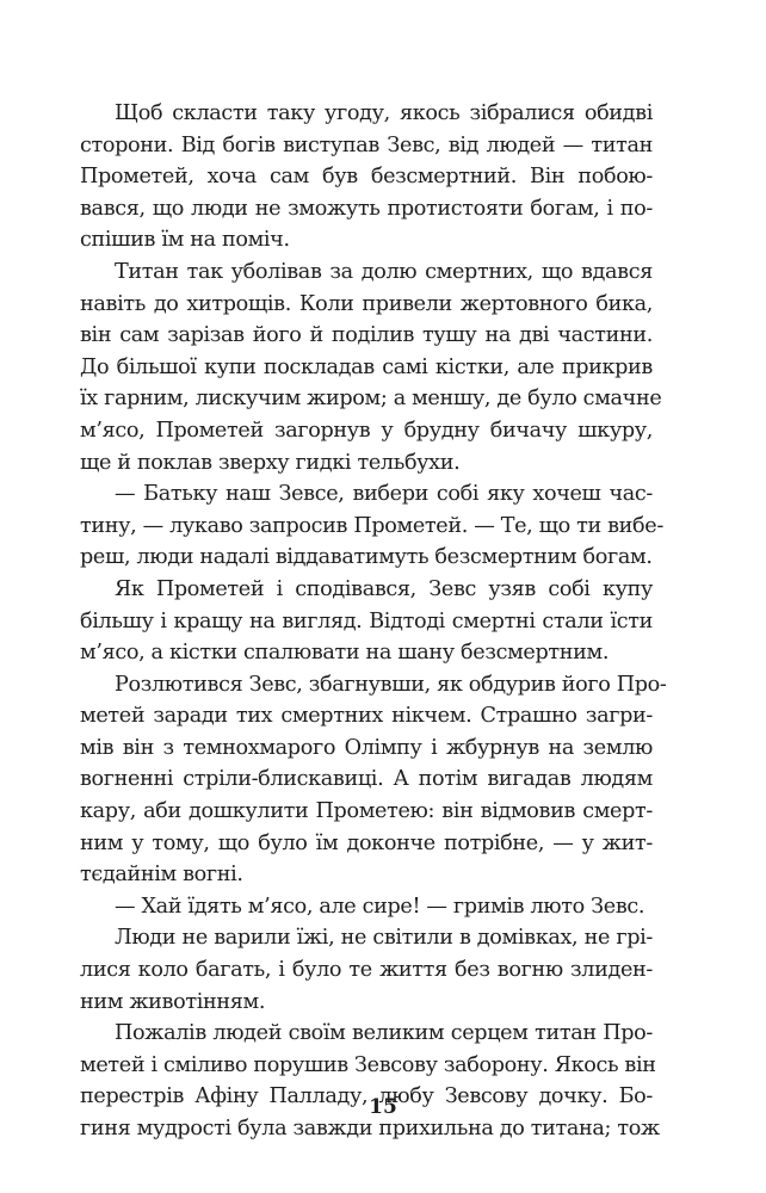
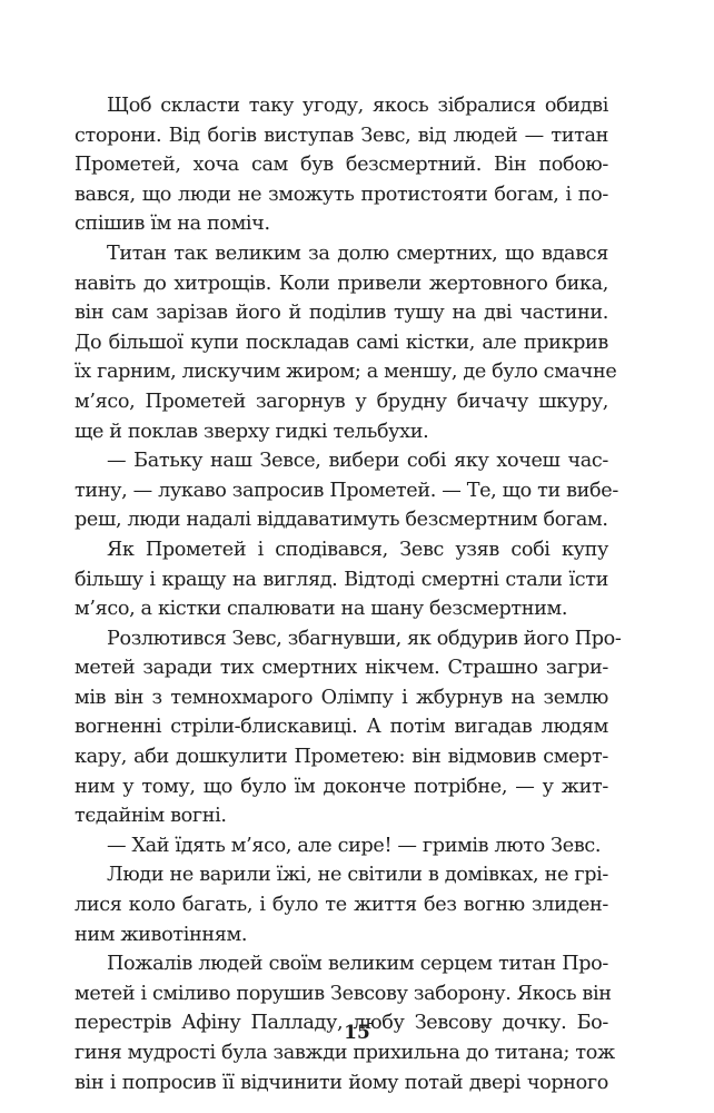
  Щоб скласти таку угоду, якось зібралися обидві
  сторони. Від богів виступав Зевс, від людей — титан
  Прометей, хоча сам був безсмертний. Він побою-
  вався, що люди не зможуть протистояти богам, і по-
  спішив їм на поміч.
- Титан так уболівав за долю смертних, що вдався
+ Титан так великим за долю смертних, що вдався
  навіть до хитрощів. Коли привели жертовного бика,
  він сам зарізав його й поділив тушу на дві частини.
  До більшої купи поскладав самі кістки, але прикрив
  їх гарним, лискучим жиром; а меншу, де було смачне
  м’ясо, Прометей загорнув у брудну бичачу шкуру,
  ще й поклав зверху гидкі тельбухи.
  — Батьку наш Зевсе, вибери собі яку хочеш час-
  тину, — лукаво запросив Прометей. — Те, що ти вибе-
  реш, люди надалі віддаватимуть безсмертним богам.
  Як Прометей і сподівався, Зевс узяв собі купу
  більшу і кращу на вигляд. Відтоді смертні стали їсти
  м’ясо, а кістки спалювати на шану безсмертним.
  Розлютився Зевс, збагнувши, як обдурив його Про-
  метей заради тих смертних нікчем. Страшно загри-
  мів він з темнохмарого Олімпу і жбурнув на землю
  вогненні стріли-блискавиці. А потім вигадав людям
  кару, аби дошкулити Прометею: він відмовив смерт-
  ним у тому, що було їм доконче потрібне, — у жит-
  тєдайнім вогні.
  — Хай їдять м’ясо, але сире! — гримів люто Зевс.
  Люди не варили їжі, не світили в домівках, не грі-
  лися коло багать, і було те життя без вогню злиден-
  ним животінням.
  Пожалів людей своїм великим серцем титан Про-
  метей і сміливо порушив Зевсову заборону. Якось він
  перестрів Афіну Палладу, любу Зевсову дочку. Бо-
  гиня мудрості була завжди прихильна до титана; тож
+ він і попросив її відчинити йому потай двері чорного
  15
